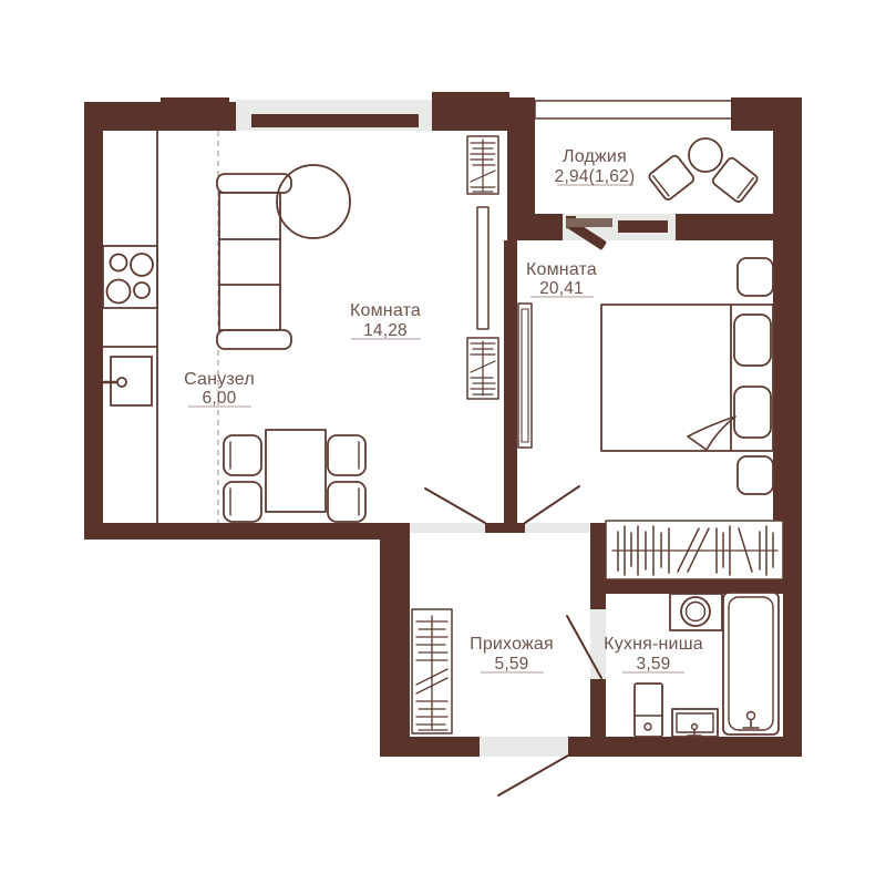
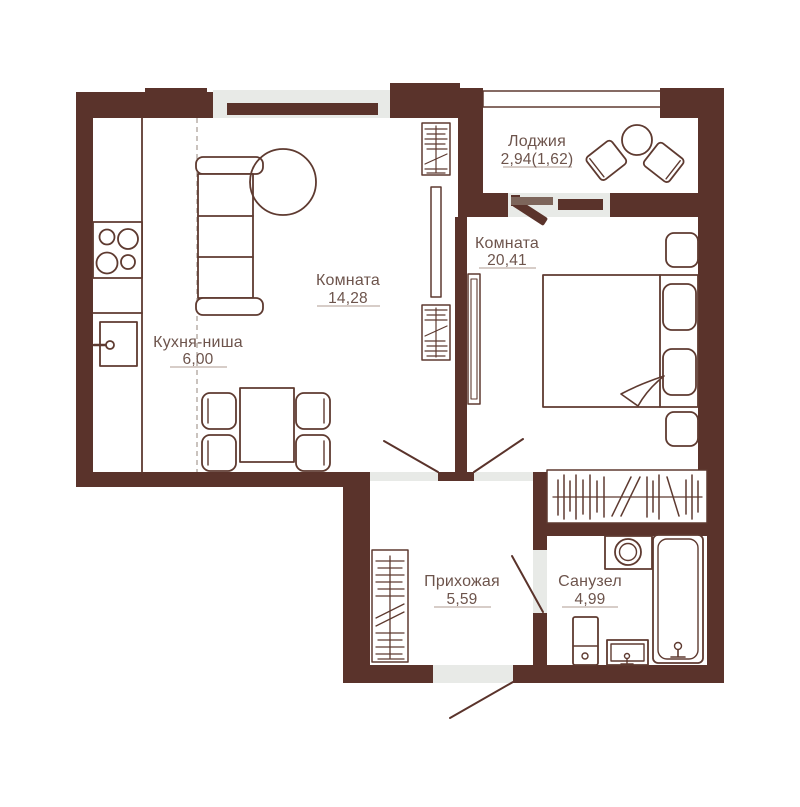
  Комната
  14,28
- Санузел
+ Кухня-ниша
  6,00
  Лоджия
  2,94(1,62)
  Комната
  20,41
  Прихожая
  5,59
- Кухня-ниша
+ Санузел
- 3,59
+ 4,99
